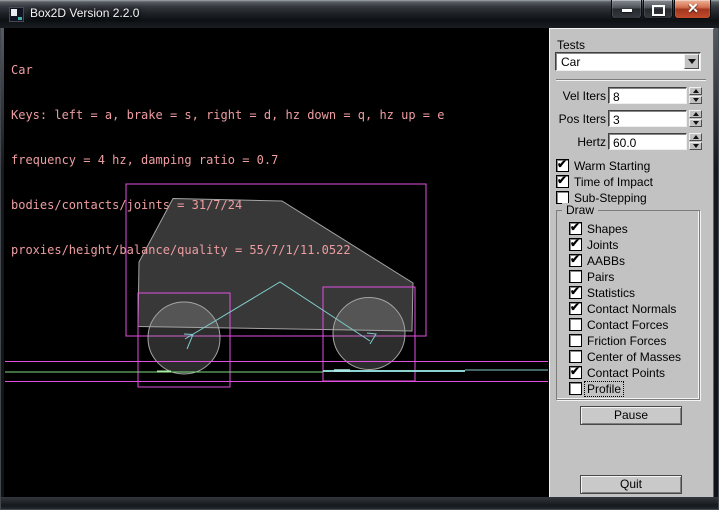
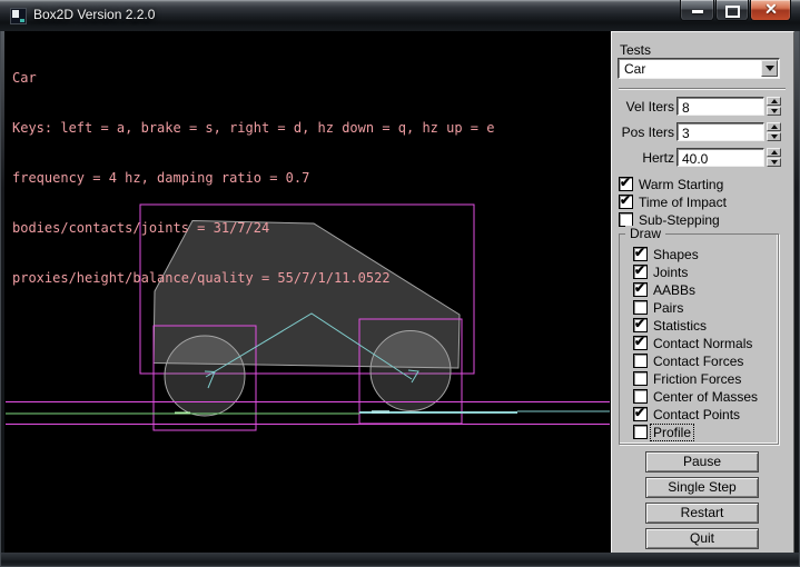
  Box2D Version 2.2.0
  Car
  Keys: left = a, brake = s, right = d, hz down = q, hz up = e
  frequency = 4 hz, damping ratio = 0.7
  bodies/contacts/joints = 31/7/24
  proxies/height/balance/quality = 55/7/1/11.0522
  Tests
  Car
  Vel Iters
  8
  Pos Iters
  3
  Hertz
- 60.0
+ 40.0
  Warm Starting
  Time of Impact
  Sub-Stepping
  Draw
  Shapes
  Joints
  AABBs
  Pairs
  Statistics
  Contact Normals
  Contact Forces
  Friction Forces
  Center of Masses
  Contact Points
  Profile
  Pause
+ Single Step
+ Restart
  Quit
